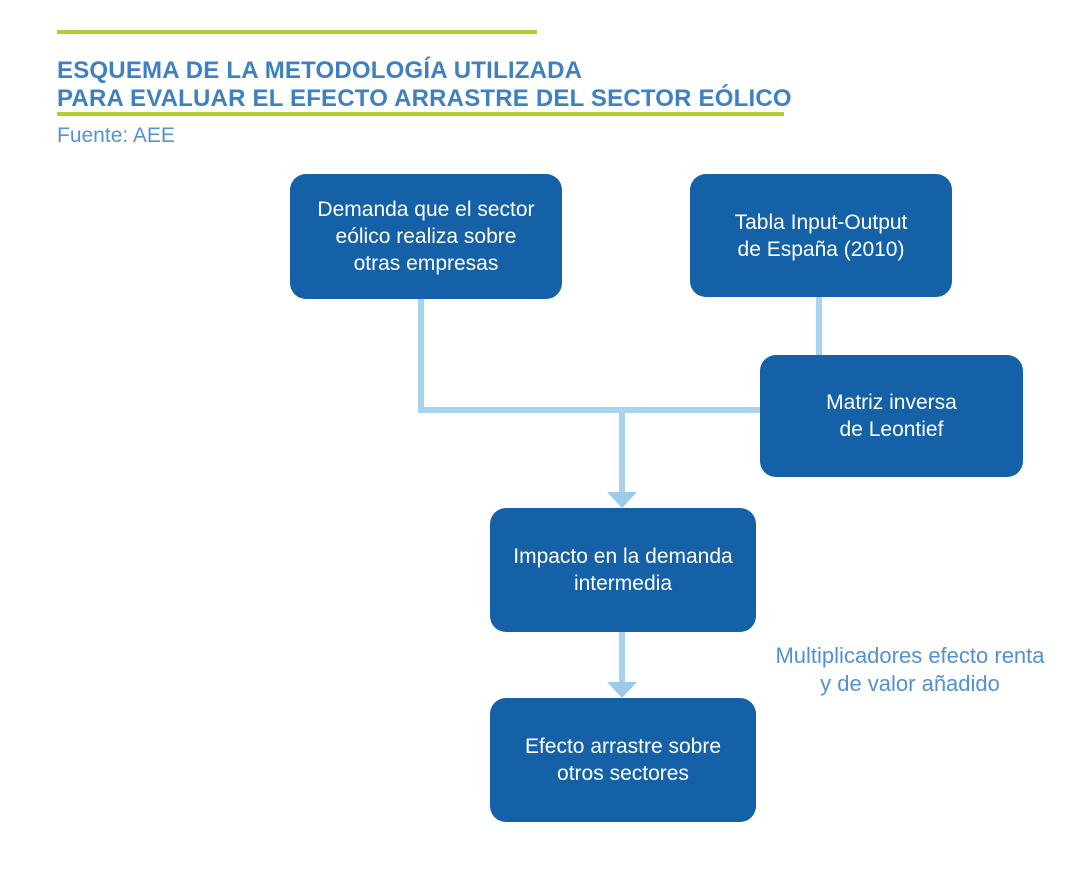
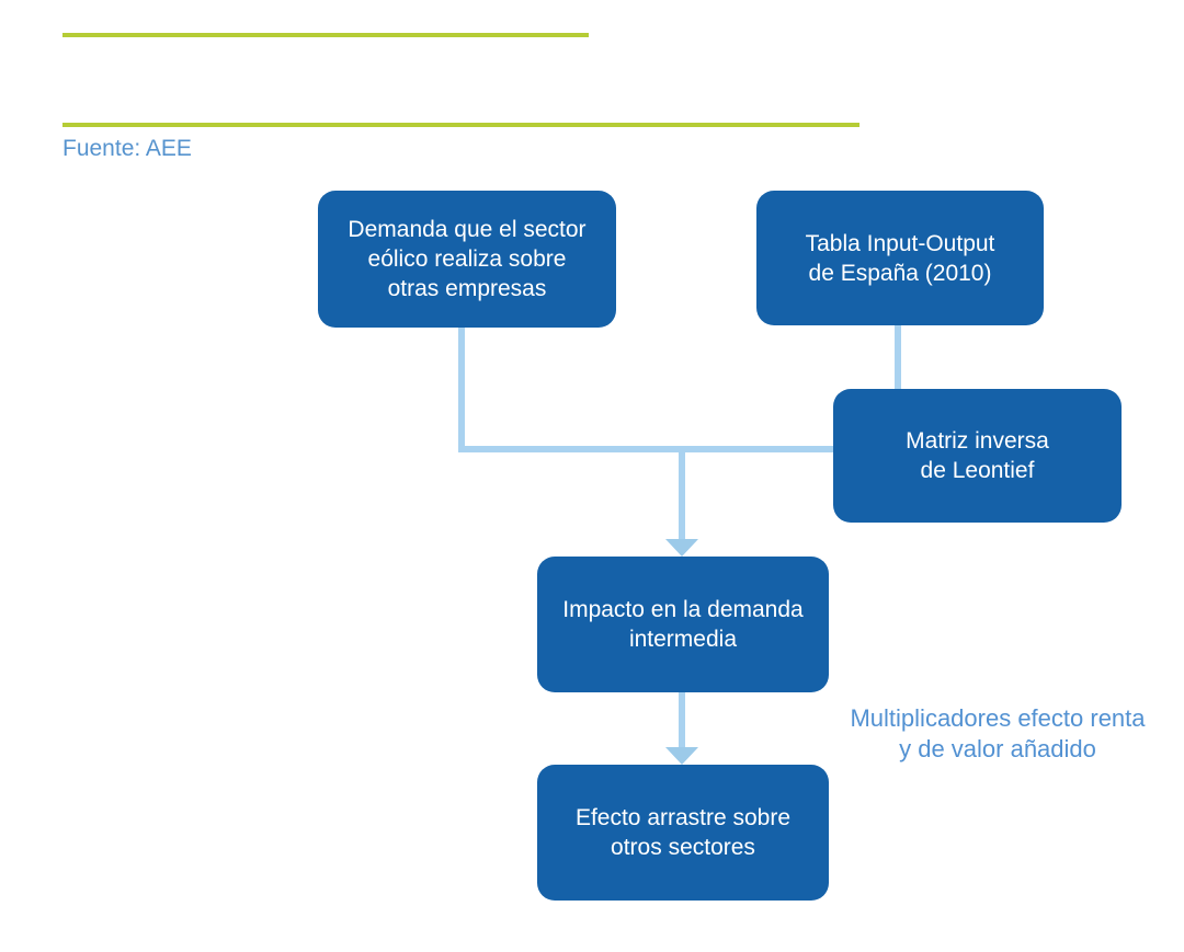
- ESQUEMA DE LA METODOLOGÍA UTILIZADA
- PARA EVALUAR EL EFECTO ARRASTRE DEL SECTOR EÓLICO
  Fuente: AEE
  Demanda que el sector
  eólico realiza sobre
  otras empresas
  Tabla Input-Output
  de España (2010)
  Matriz inversa
  de Leontief
  Impacto en la demanda
  intermedia
  Efecto arrastre sobre
  otros sectores
  Multiplicadores efecto renta
  y de valor añadido
